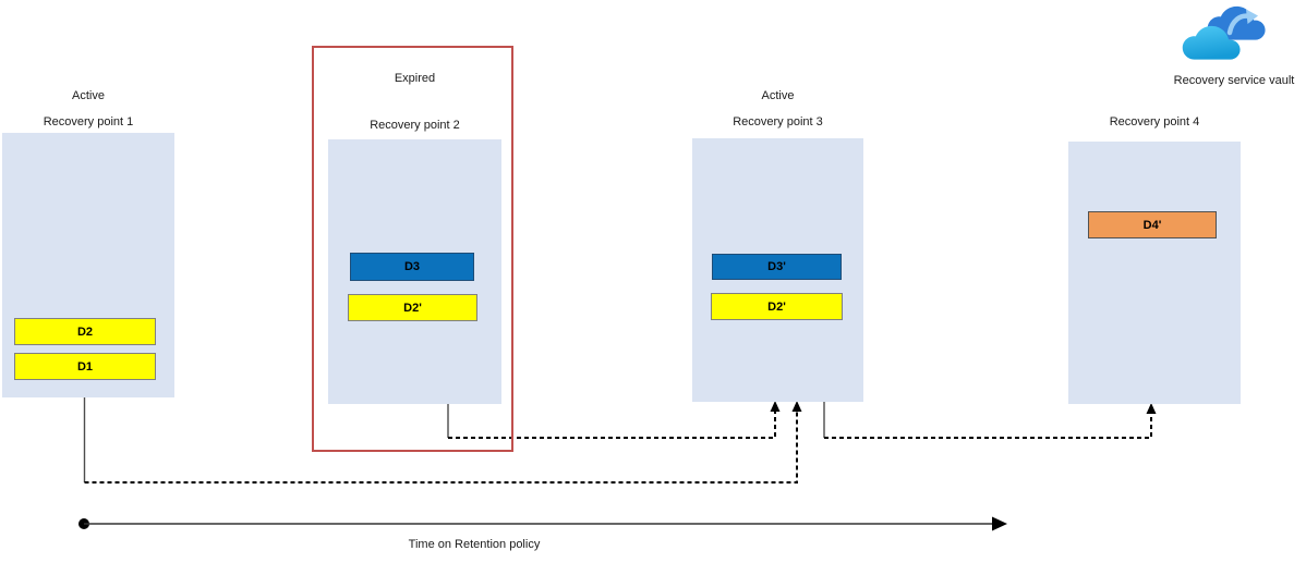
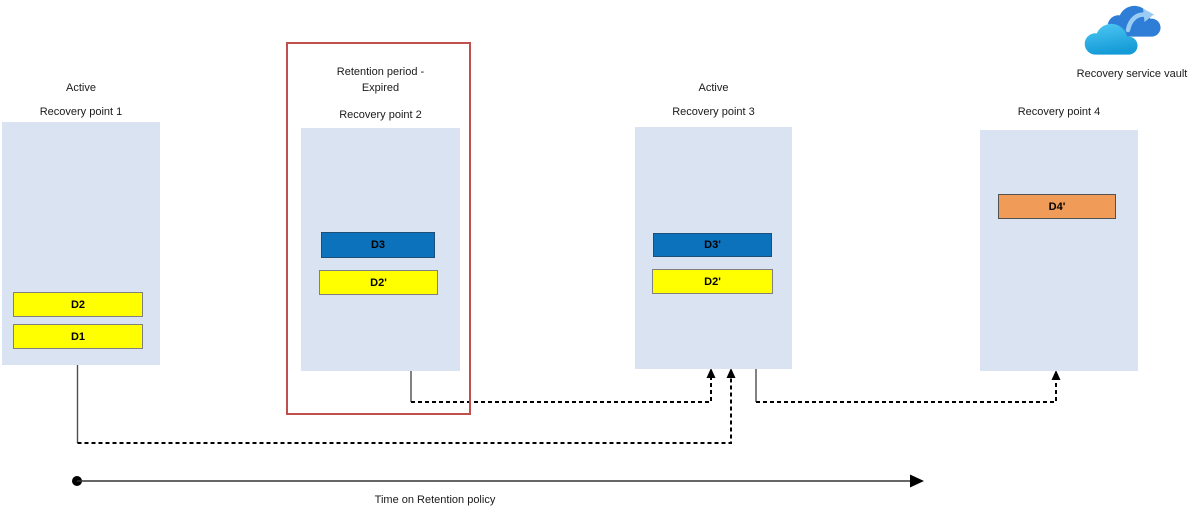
  Active
  Recovery point 1
  D2
  D1
+ Retention period -
  Expired
  Recovery point 2
  D3
  D2'
  Active
  Recovery point 3
  D3'
  D2'
  Recovery point 4
  D4'
  Recovery service vault
  Time on Retention policy
